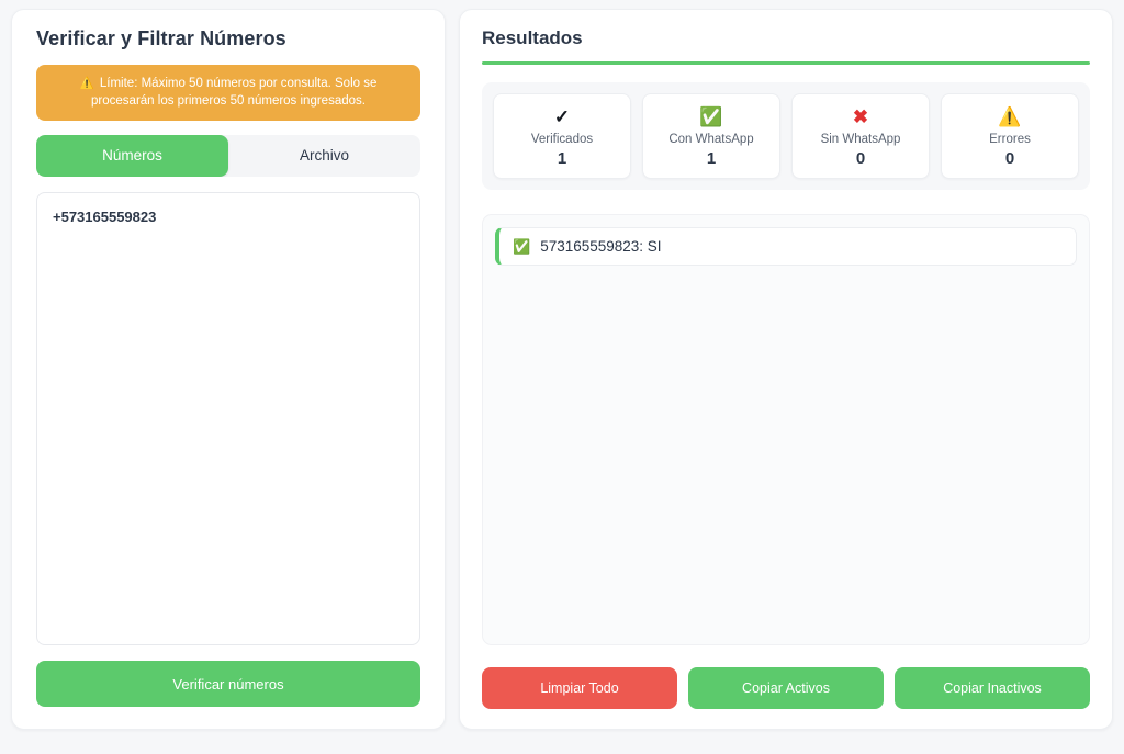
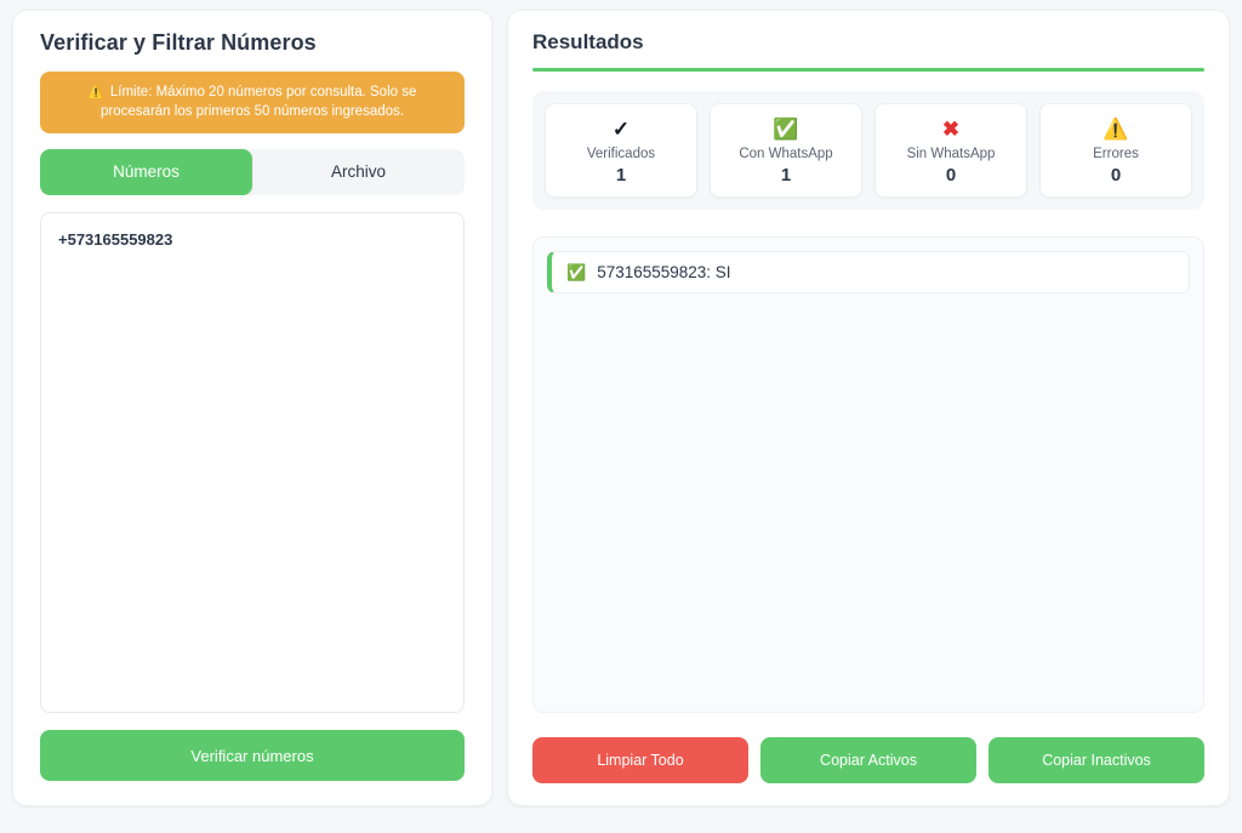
  Verificar y Filtrar Números
- ⚠️ Límite: Máximo 50 números por consulta. Solo se procesarán los primeros 50 números ingresados.
+ ⚠️ Límite: Máximo 20 números por consulta. Solo se procesarán los primeros 50 números ingresados.
  Números
  Archivo
  +573165559823
  Verificar números
  Resultados
  ✓
  Verificados
  1
  ✅
  Con WhatsApp
  1
  ✖
  Sin WhatsApp
  0
  ⚠️
  Errores
  0
  ✅
  573165559823: SI
  Limpiar Todo
  Copiar Activos
  Copiar Inactivos
